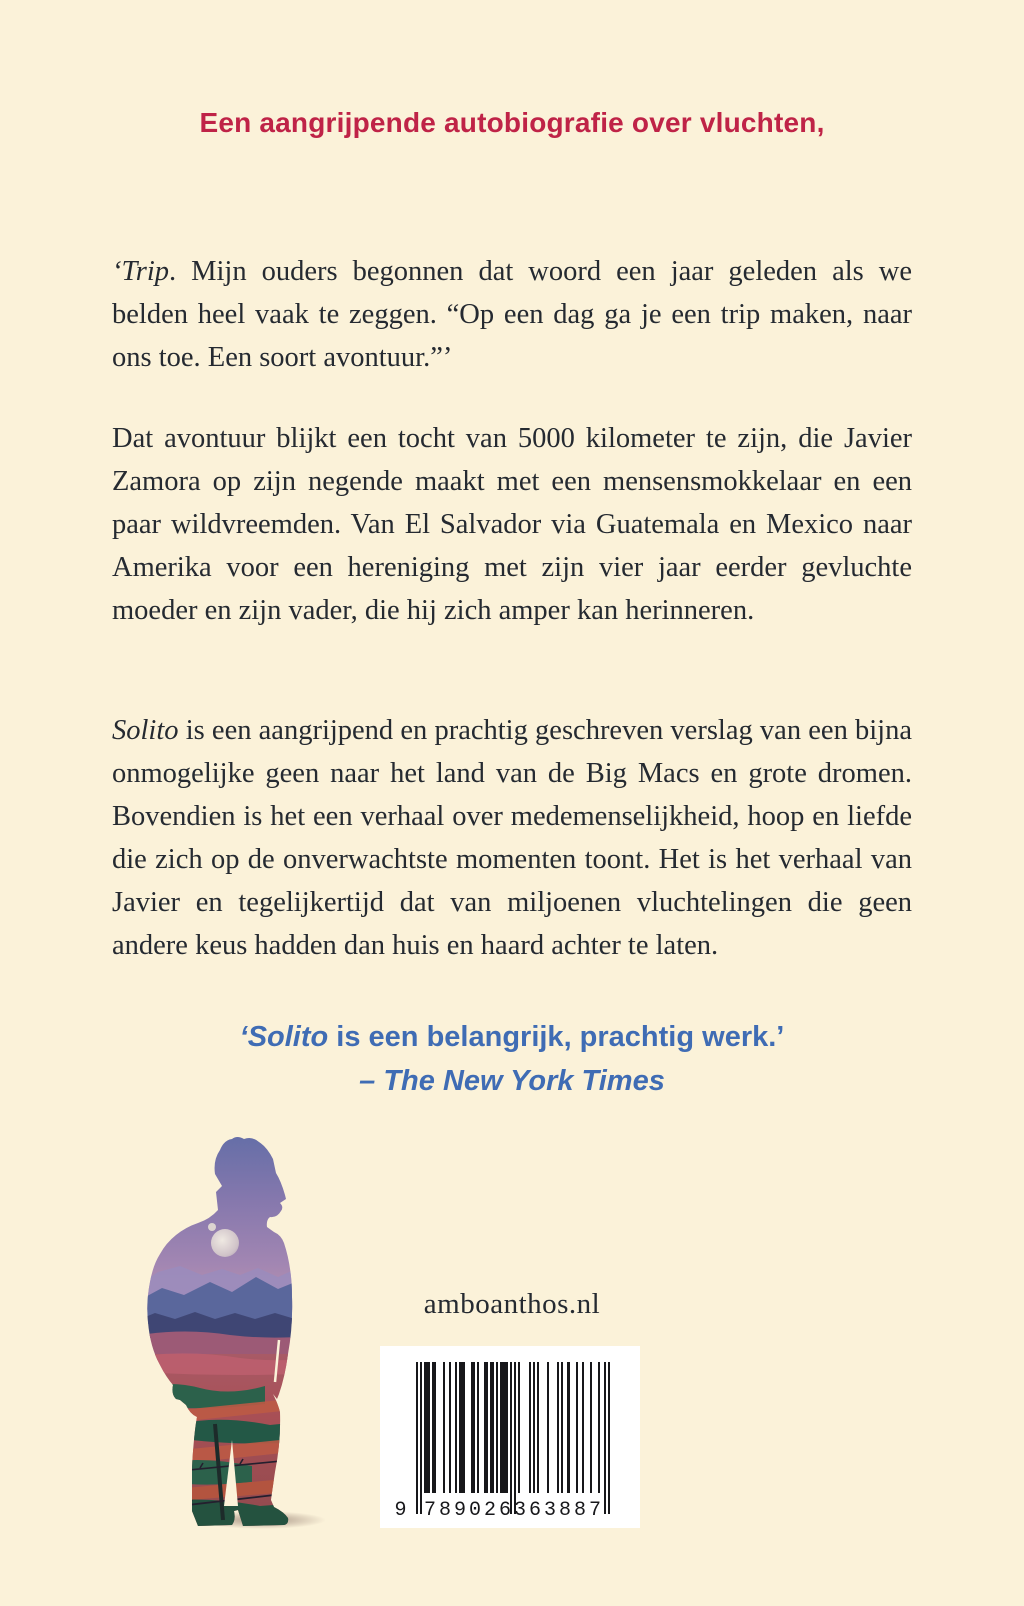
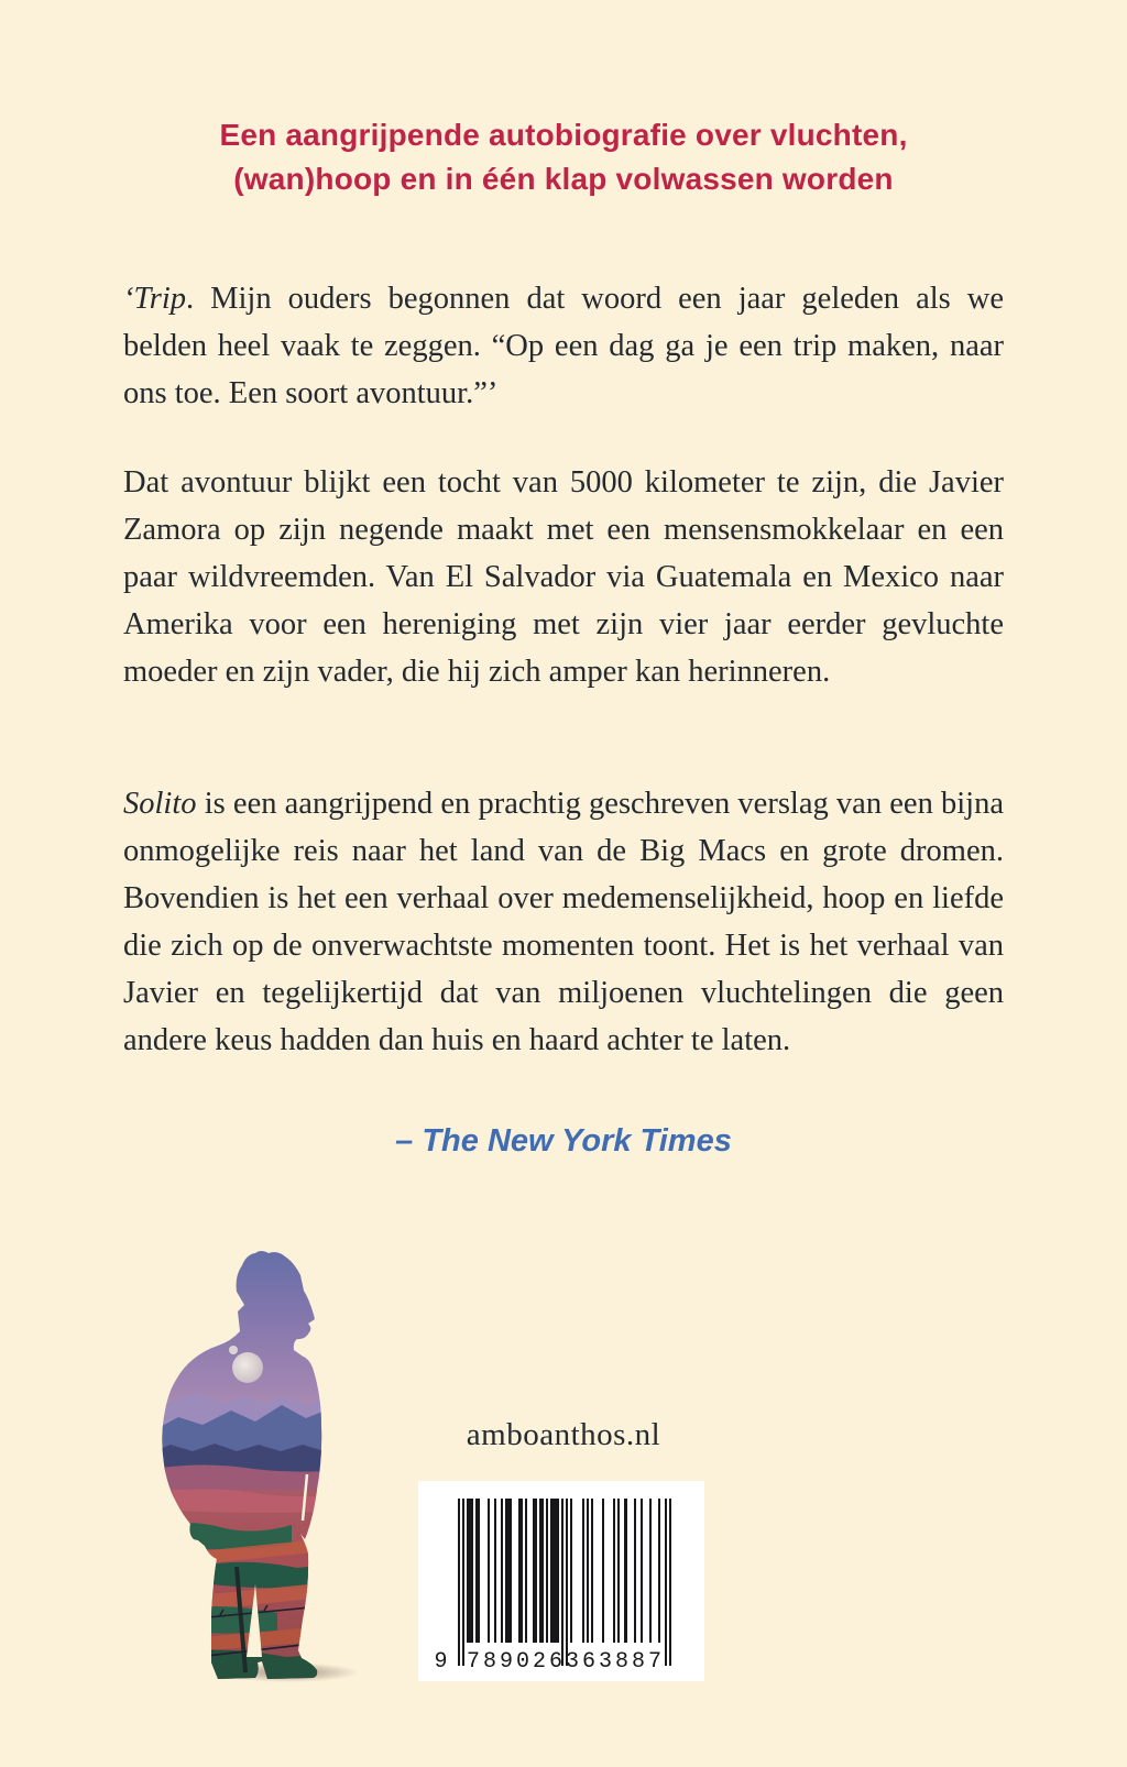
  Een aangrijpende autobiografie over vluchten,
+ (wan)hoop en in één klap volwassen worden
  ‘Trip. Mijn ouders begonnen dat woord een jaar geleden als we belden heel vaak te zeggen. “Op een dag ga je een trip maken, naar ons toe. Een soort avontuur.”’
  Dat avontuur blijkt een tocht van 5000 kilometer te zijn, die Javier Zamora op zijn negende maakt met een mensensmokkelaar en een paar wildvreemden. Van El Salvador via Guatemala en Mexico naar Amerika voor een hereniging met zijn vier jaar eerder gevluchte moeder en zijn vader, die hij zich amper kan herinneren.
- Solito is een aangrijpend en prachtig geschreven verslag van een bijna onmogelijke geen naar het land van de Big Macs en grote dromen. Bovendien is het een verhaal over medemenselijkheid, hoop en liefde die zich op de onverwachtste momenten toont. Het is het verhaal van Javier en tegelijkertijd dat van miljoenen vluchtelingen die geen andere keus hadden dan huis en haard achter te laten.
+ Solito is een aangrijpend en prachtig geschreven verslag van een bijna onmogelijke reis naar het land van de Big Macs en grote dromen. Bovendien is het een verhaal over medemenselijkheid, hoop en liefde die zich op de onverwachtste momenten toont. Het is het verhaal van Javier en tegelijkertijd dat van miljoenen vluchtelingen die geen andere keus hadden dan huis en haard achter te laten.
- ‘Solito is een belangrijk, prachtig werk.’
  – The New York Times
  amboanthos.nl
  9
  789026
  363887
